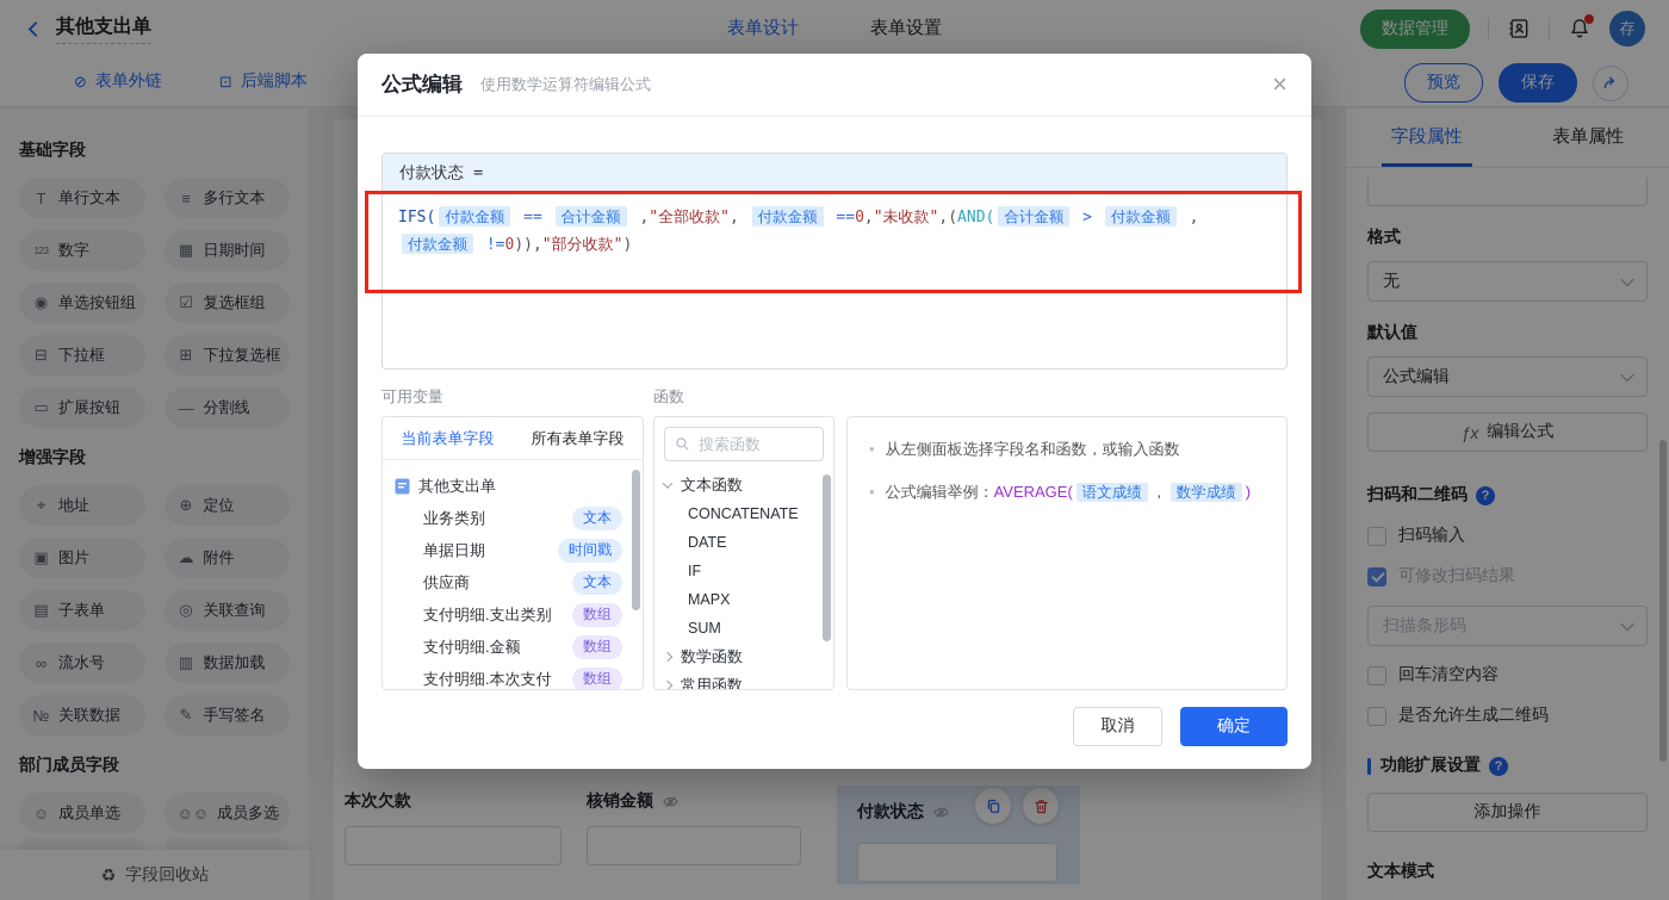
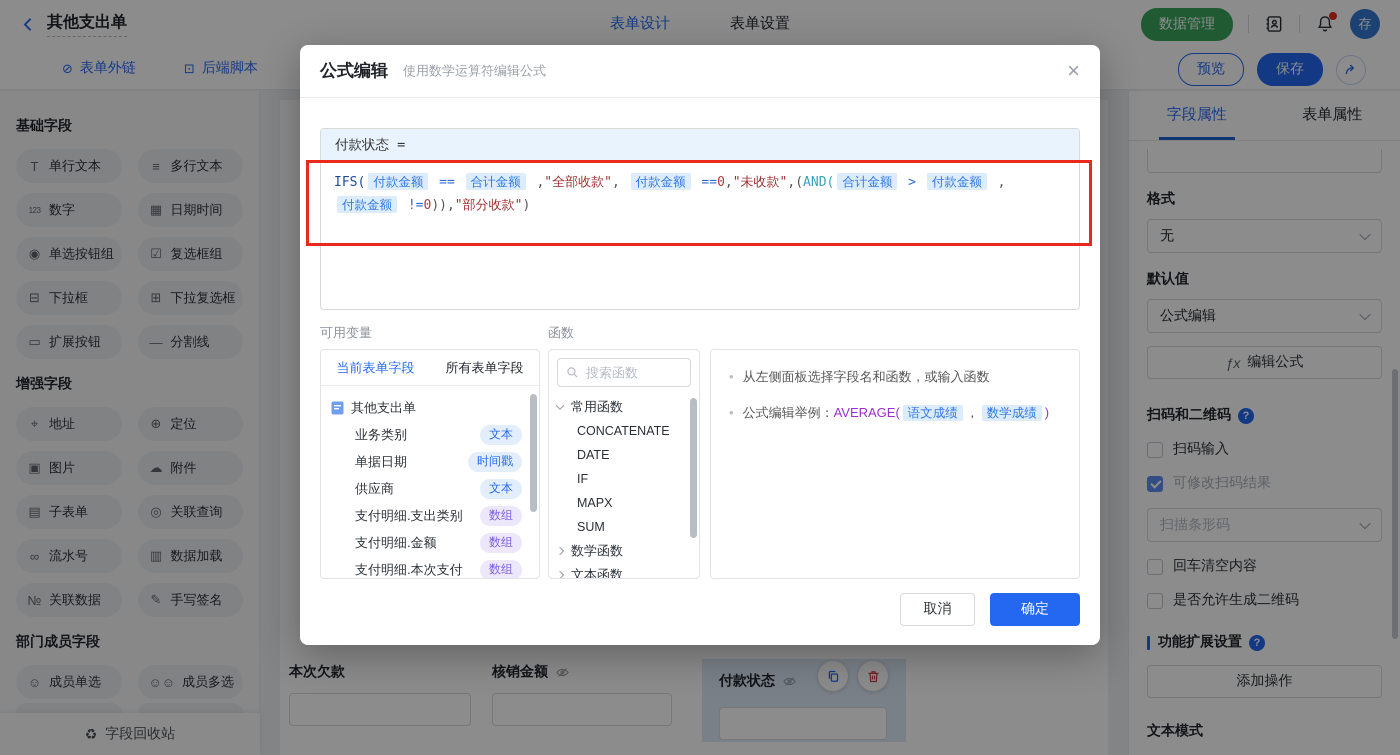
  其他支出单
  表单设计
  表单设置
  数据管理
  存
  ⊘
  表单外链
  ⊡
  后端脚本
  预览
  保存
  基础字段
  T
  单行文本
  ≡
  多行文本
  123
  数字
  ▦
  日期时间
  ◉
  单选按钮组
  ☑
  复选框组
  ⊟
  下拉框
  ⊞
  下拉复选框
  ▭
  扩展按钮
  ―
  分割线
  增强字段
  ⌖
  地址
  ⊕
  定位
  ▣
  图片
  ☁
  附件
  ▤
  子表单
  ◎
  关联查询
  ∞
  流水号
  ▥
  数据加载
  №
  关联数据
  ✎
  手写签名
  部门成员字段
  ☺
  成员单选
  ☺☺
  成员多选
  ♻
  字段回收站
  本次欠款
  核销金额
  付款状态
  字段属性
  表单属性
  格式
  无
  默认值
  公式编辑
  ƒx
  编辑公式
  扫码和二维码
  ?
  扫码输入
  可修改扫码结果
  扫描条形码
  回车清空内容
  是否允许生成二维码
  功能扩展设置
  ?
  添加操作
  文本模式
  公式编辑
  使用数学运算符编辑公式
  ×
  付款状态 =
  IFS( 付款金额 == 合计金额 ,"全部收款", 付款金额 ==0,"未收款",(AND( 合计金额 > 付款金额 , 付款金额 !=0)),"部分收款")
  可用变量
  当前表单字段
  所有表单字段
  其他支出单
  业务类别
  文本
  单据日期
  时间戳
  供应商
  文本
  支付明细.支出类别
  数组
  支付明细.金额
  数组
  支付明细.本次支付
  数组
  函数
  搜索函数
- 文本函数
+ 常用函数
  CONCATENATE
  DATE
  IF
  MAPX
  SUM
  数学函数
- 常用函数
+ 文本函数
  •
  从左侧面板选择字段名和函数，或输入函数
  •
  公式编辑举例：AVERAGE( 语文成绩 ， 数学成绩 )
  取消
  确定
